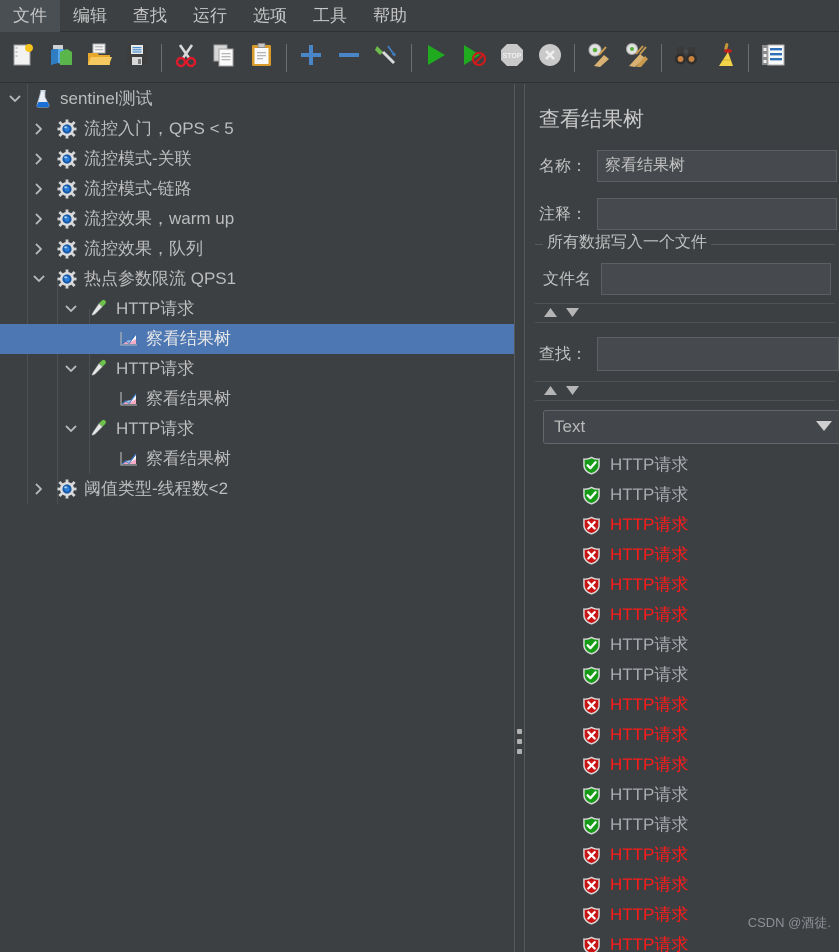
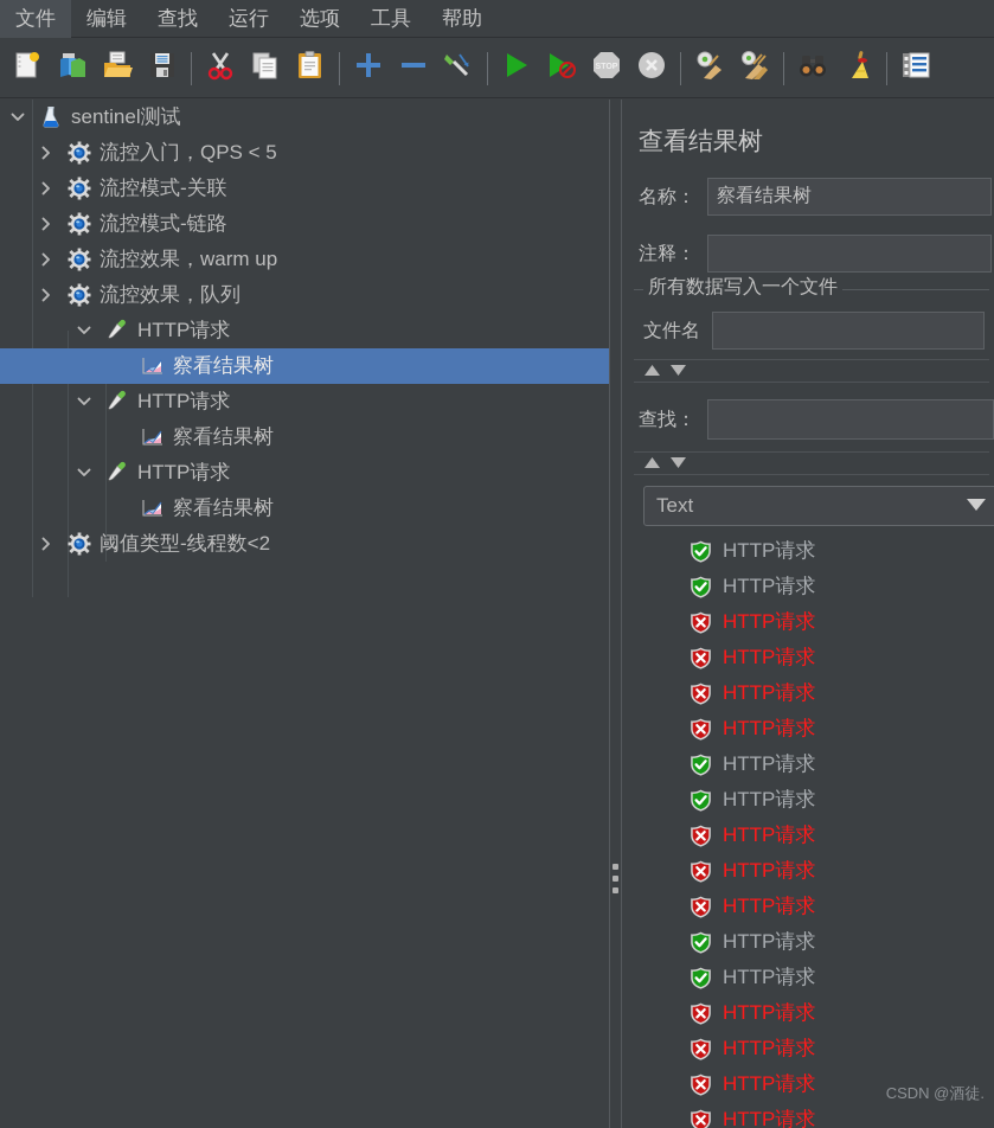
  文件
  编辑
  查找
  运行
  选项
  工具
  帮助
  sentinel测试
  流控入门，QPS < 5
  流控模式-关联
  流控模式-链路
  流控效果，warm up
  流控效果，队列
- 热点参数限流 QPS1
  HTTP请求
  察看结果树
  HTTP请求
  察看结果树
  HTTP请求
  察看结果树
  阈值类型-线程数<2
  查看结果树
  名称：
  察看结果树
  注释：
  所有数据写入一个文件
  文件名
  查找：
  Text
  HTTP请求
  HTTP请求
  HTTP请求
  HTTP请求
  HTTP请求
  HTTP请求
  HTTP请求
  HTTP请求
  HTTP请求
  HTTP请求
  HTTP请求
  HTTP请求
  HTTP请求
  HTTP请求
  HTTP请求
  HTTP请求
  HTTP请求
  CSDN @酒徒.
